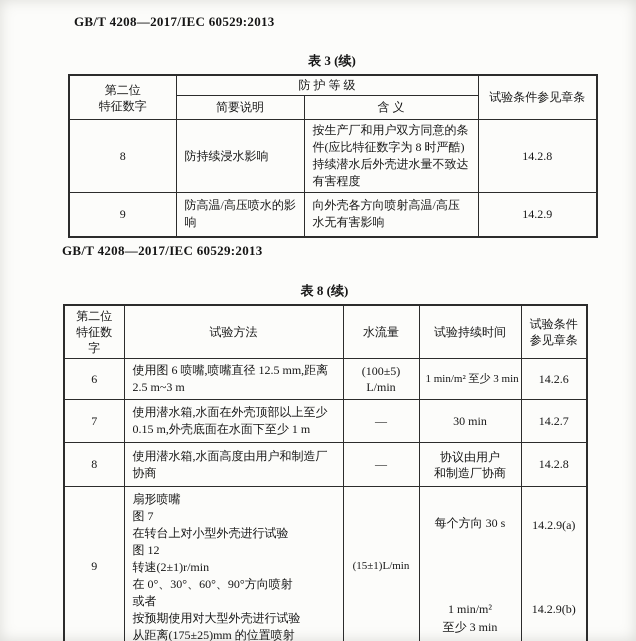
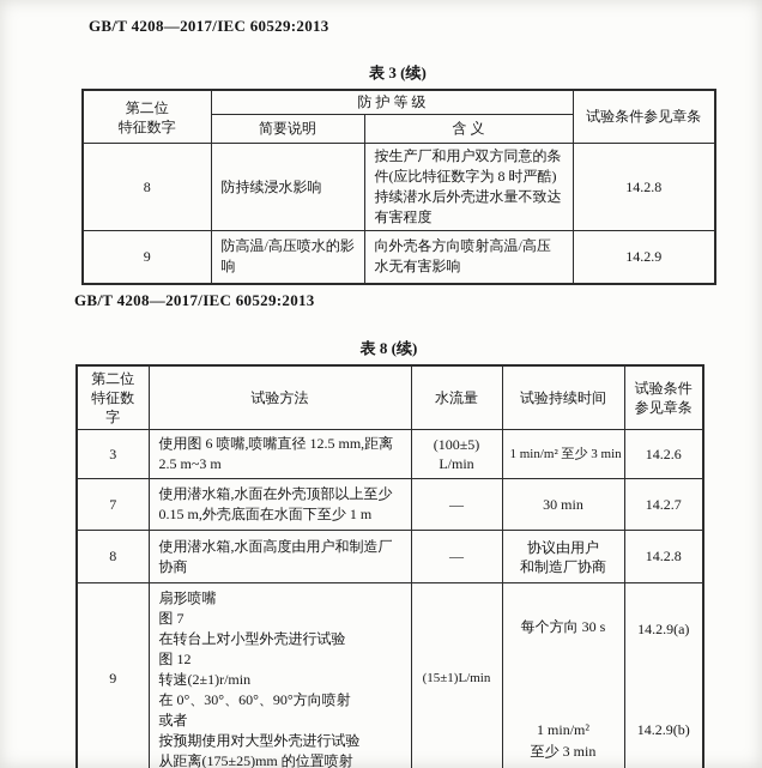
  GB/T 4208—2017/IEC 60529:2013
  表 3 (续)
  第二位 特征数字	防 护 等 级	试验条件参见章条
  简要说明	含 义
  8	防持续浸水影响	按生产厂和用户双方同意的条件(应比特征数字为 8 时严酷)持续潜水后外壳进水量不致达有害程度	14.2.8
  9	防高温/高压喷水的影响	向外壳各方向喷射高温/高压水无有害影响	14.2.9
  GB/T 4208—2017/IEC 60529:2013
  表 8 (续)
  第二位 特征数字	试验方法	水流量	试验持续时间	试验条件 参见章条
- 6	使用图 6 喷嘴,喷嘴直径 12.5 mm,距离 2.5 m~3 m	(100±5) L/min	1 min/m² 至少 3 min	14.2.6
+ 3	使用图 6 喷嘴,喷嘴直径 12.5 mm,距离 2.5 m~3 m	(100±5) L/min	1 min/m² 至少 3 min	14.2.6
  7	使用潜水箱,水面在外壳顶部以上至少 0.15 m,外壳底面在水面下至少 1 m	—	30 min	14.2.7
  8	使用潜水箱,水面高度由用户和制造厂协商	—	协议由用户 和制造厂协商	14.2.8
  9	扇形喷嘴 图 7 在转台上对小型外壳进行试验 图 12 转速(2±1)r/min 在 0°、30°、60°、90°方向喷射 或者 按预期使用对大型外壳进行试验 从距离(175±25)mm 的位置喷射	(15±1)L/min	每个方向 30 s 1 min/m² 至少 3 min	14.2.9(a) 14.2.9(b)
